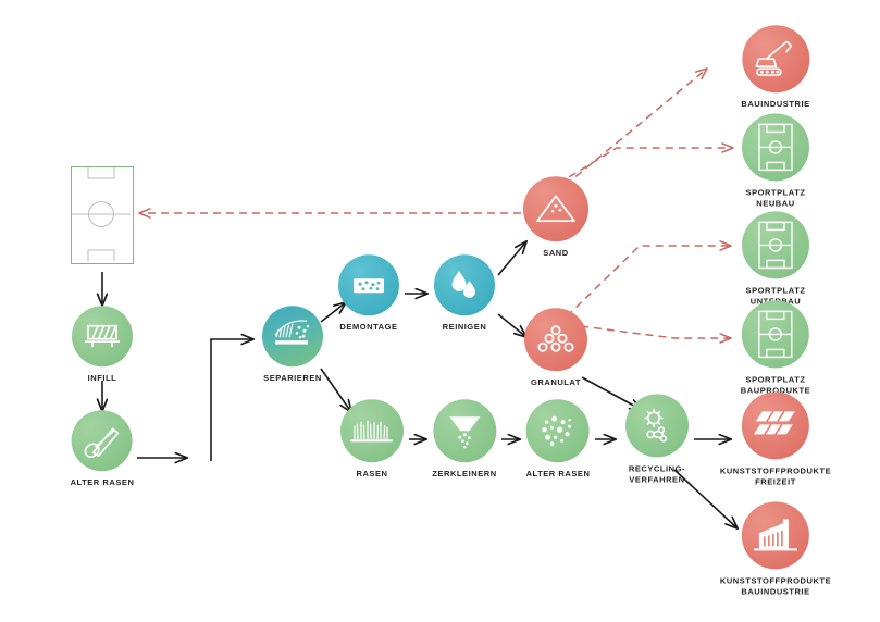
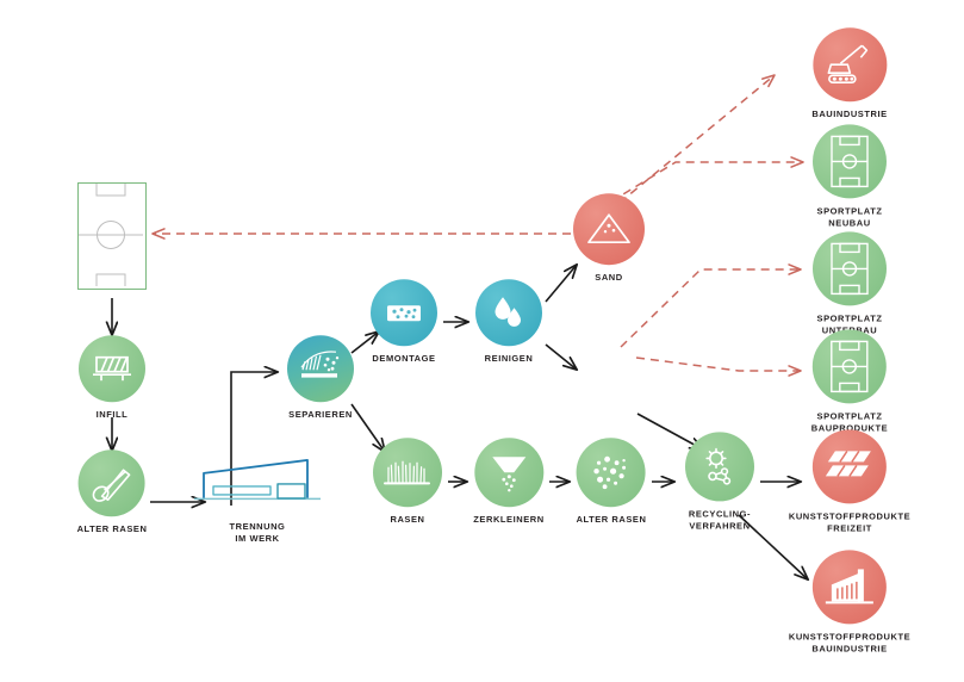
  INFILL
  ALTER RASEN
+ TRENNUNG
+ IM WERK
  SEPARIEREN
  DEMONTAGE
  REINIGEN
  SAND
- GRANULAT
  RASEN
  ZERKLEINERN
  ALTER RASEN
  RECYCLING-
  VERFAHREN
  BAUINDUSTRIE
  SPORTPLATZ
  NEUBAU
  SPORTPLATZ
  SPORTPLATZ
  BAUPRODUKTE
  KUNSTSTOFFPRODUKTE
  FREIZEIT
  KUNSTSTOFFPRODUKTE
  BAUINDUSTRIE
